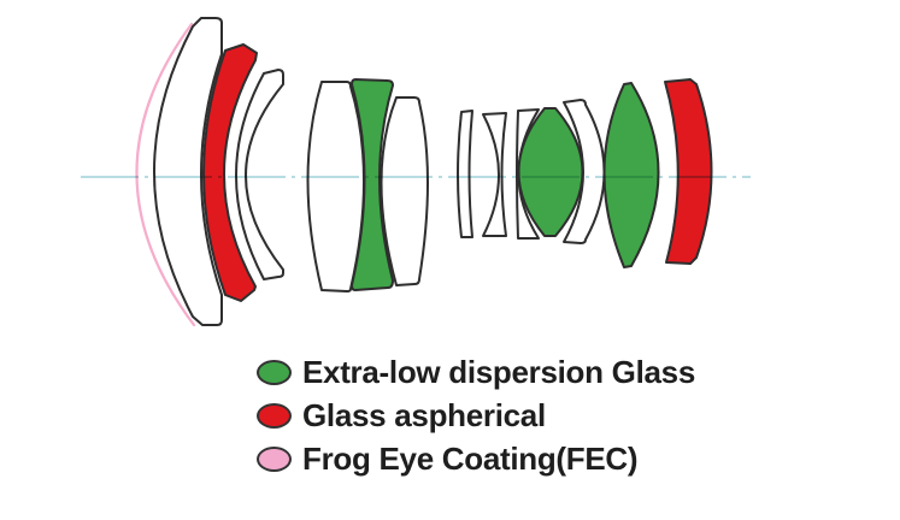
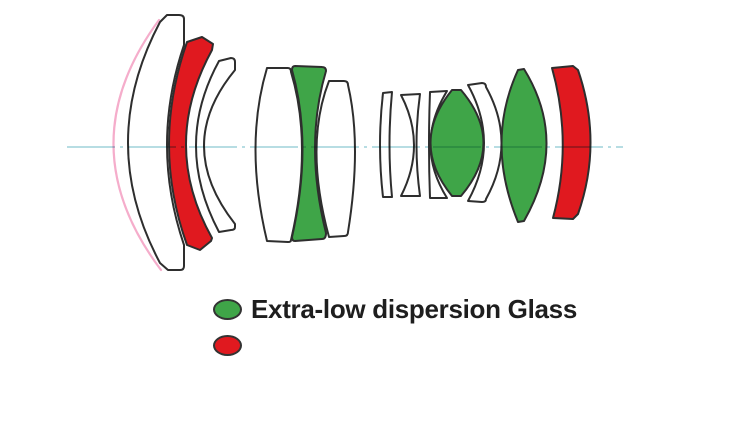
  Extra-low dispersion Glass
- Glass aspherical
- Frog Eye Coating(FEC)
